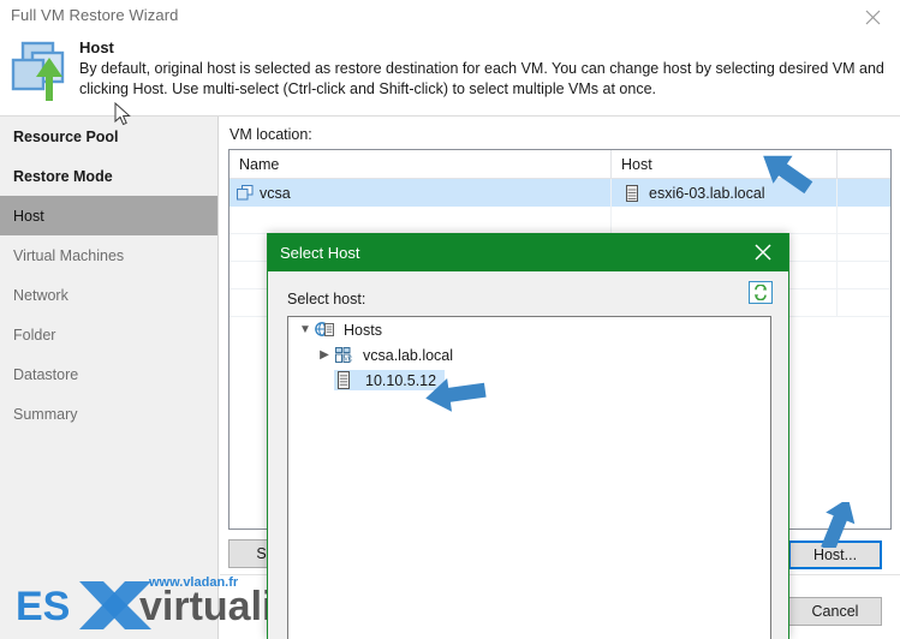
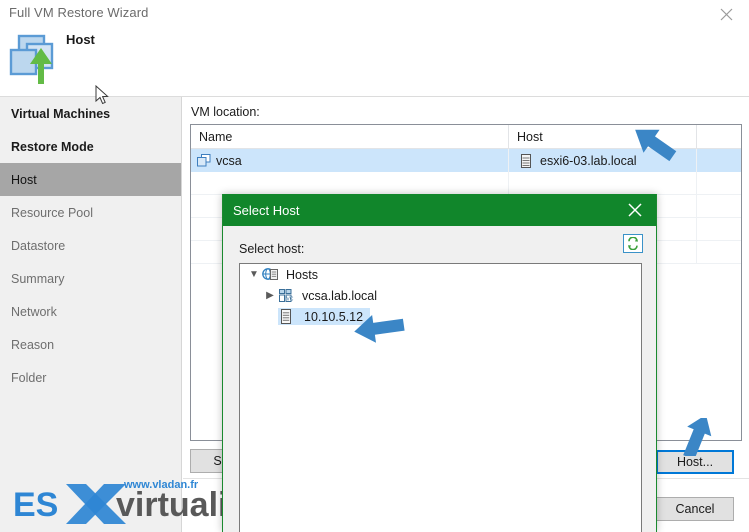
  Full VM Restore Wizard
  Host
- By default, original host is selected as restore destination for each VM. You can change host by selecting desired VM and clicking Host. Use multi-select (Ctrl-click and Shift-click) to select multiple VMs at once.
- Resource Pool
+ Virtual Machines
  Restore Mode
  Host
- Virtual Machines
+ Resource Pool
- Network
+ Datastore
- Folder
+ Summary
- Datastore
+ Network
+ Reason
- Summary
+ Folder
  VM location:
  Name
  Host
  vcsa
  esxi6-03.lab.local
  Host...
  Cancel
  ES
  www.vladan.fr
  Select Host
  Select host:
  ▼
  Hosts
  ▶
  vcsa.lab.local
  10.10.5.12
